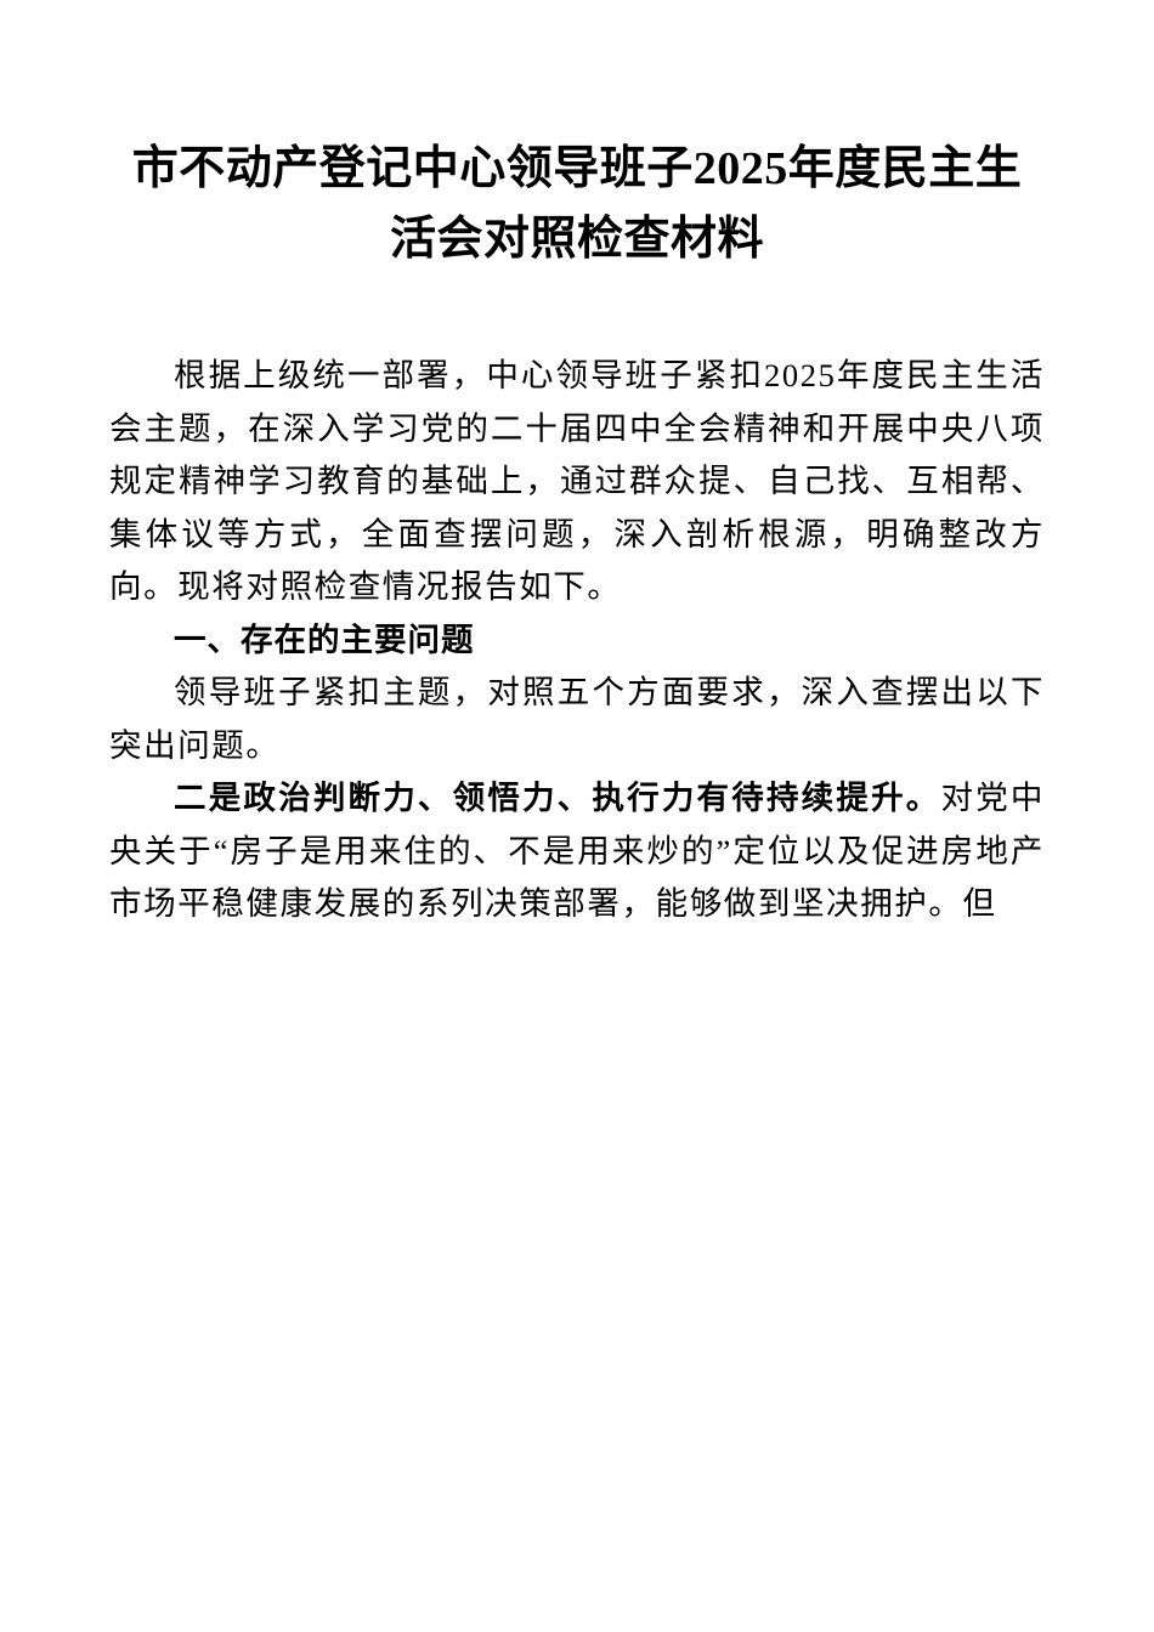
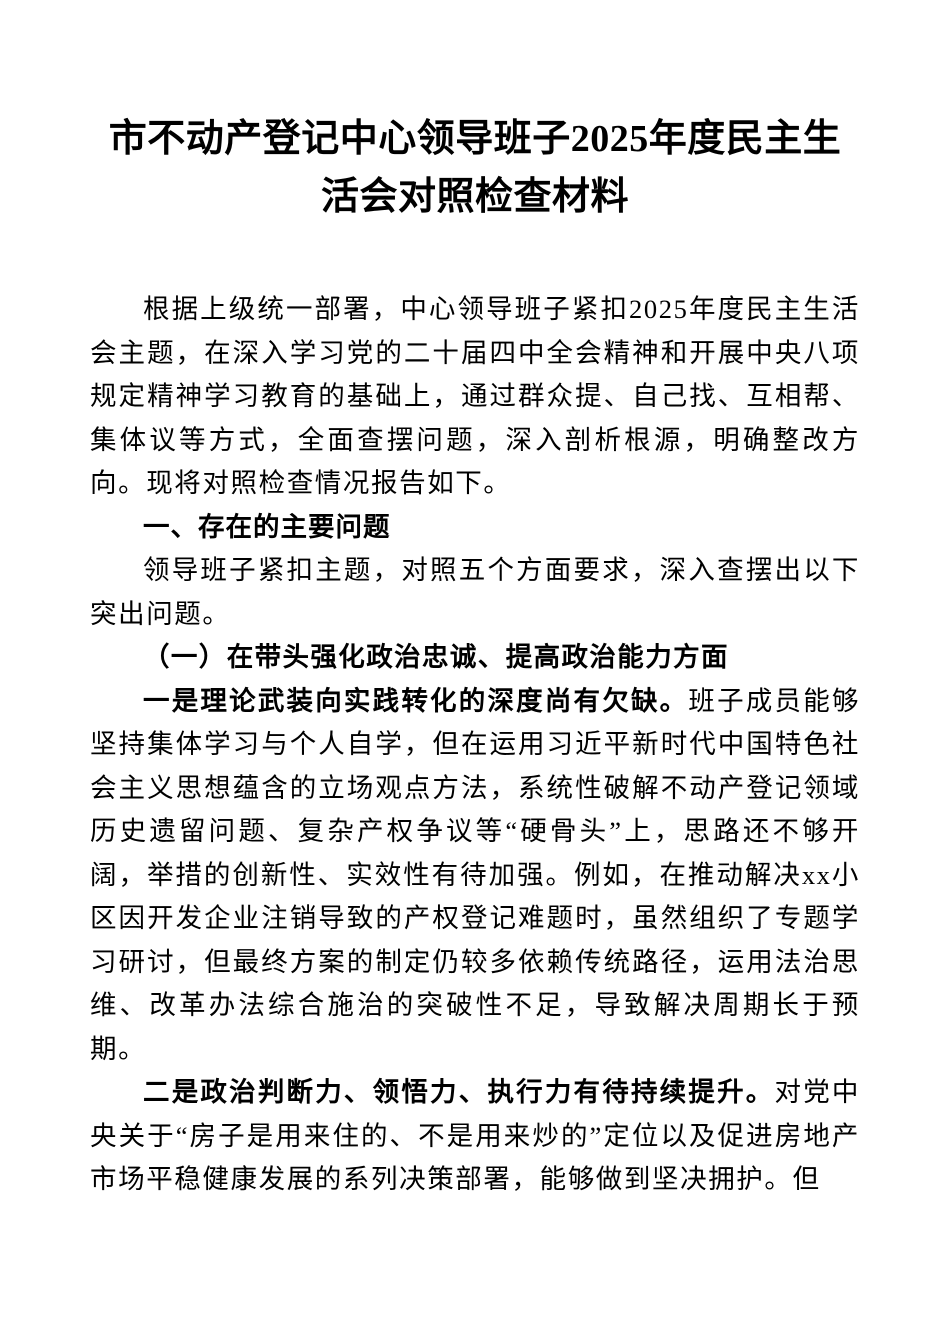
  市不动产登记中心领导班子2025年度民主生活会对照检查材料
  根据上级统一部署，中心领导班子紧扣2025年度民主生活会主题，在深入学习党的二十届四中全会精神和开展中央八项规定精神学习教育的基础上，通过群众提、自己找、互相帮、集体议等方式，全面查摆问题，深入剖析根源，明确整改方向。现将对照检查情况报告如下。
  一、存在的主要问题
  领导班子紧扣主题，对照五个方面要求，深入查摆出以下突出问题。
+ （一）在带头强化政治忠诚、提高政治能力方面
+ 一是理论武装向实践转化的深度尚有欠缺。班子成员能够坚持集体学习与个人自学，但在运用习近平新时代中国特色社会主义思想蕴含的立场观点方法，系统性破解不动产登记领域历史遗留问题、复杂产权争议等“硬骨头”上，思路还不够开阔，举措的创新性、实效性有待加强。例如，在推动解决xx小区因开发企业注销导致的产权登记难题时，虽然组织了专题学习研讨，但最终方案的制定仍较多依赖传统路径，运用法治思维、改革办法综合施治的突破性不足，导致解决周期长于预期。
  二是政治判断力、领悟力、执行力有待持续提升。对党中央关于“房子是用来住的、不是用来炒的”定位以及促进房地产市场平稳健康发展的系列决策部署，能够做到坚决拥护。但
